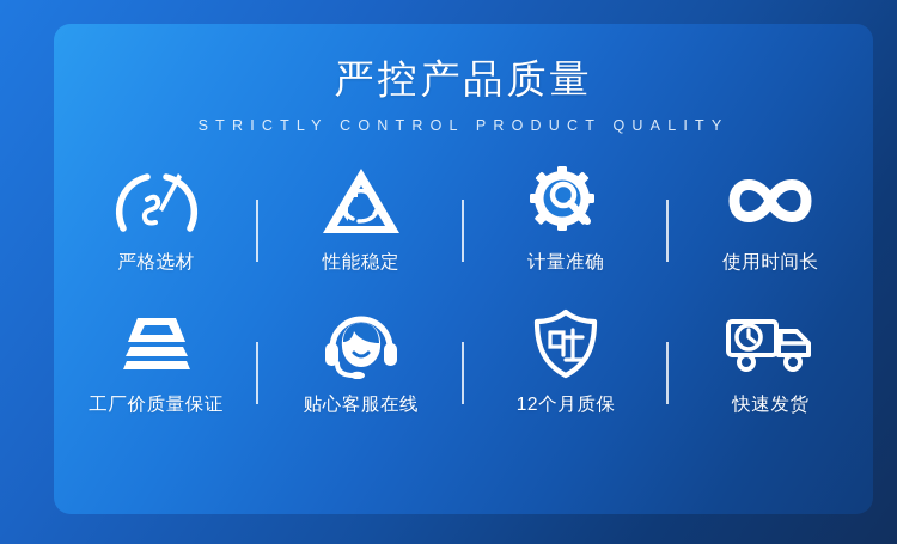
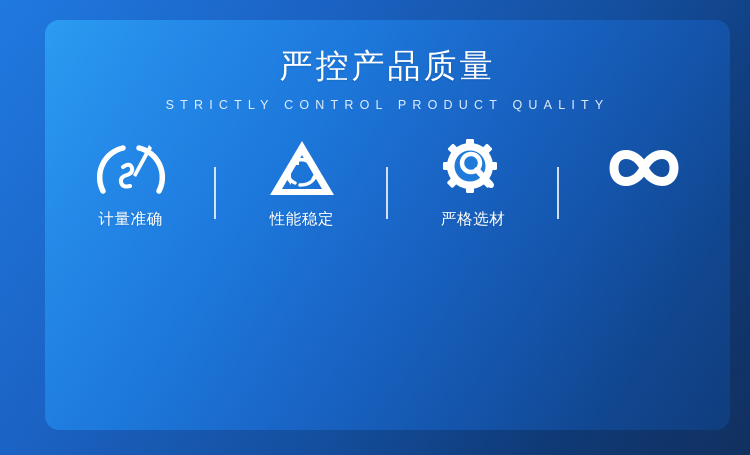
  严控产品质量
  STRICTLY CONTROL PRODUCT QUALITY
- 严格选材
+ 计量准确
  性能稳定
- 计量准确
+ 严格选材
- 使用时间长
- 工厂价质量保证
- 贴心客服在线
- 12个月质保
- 快速发货
